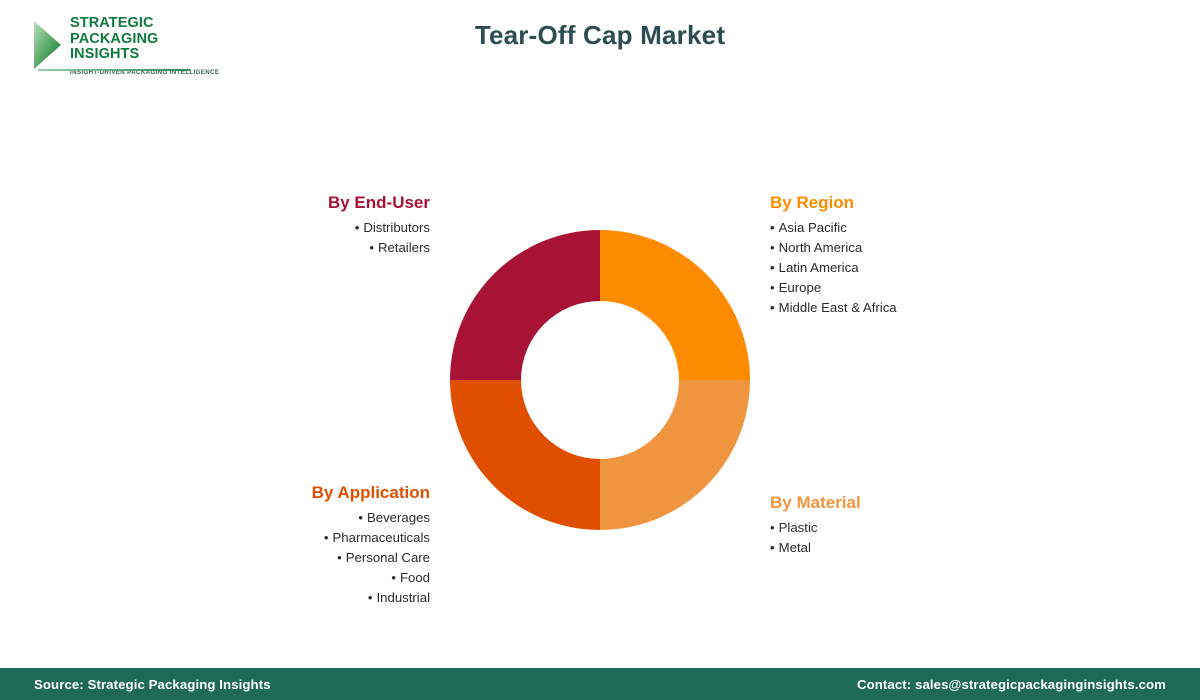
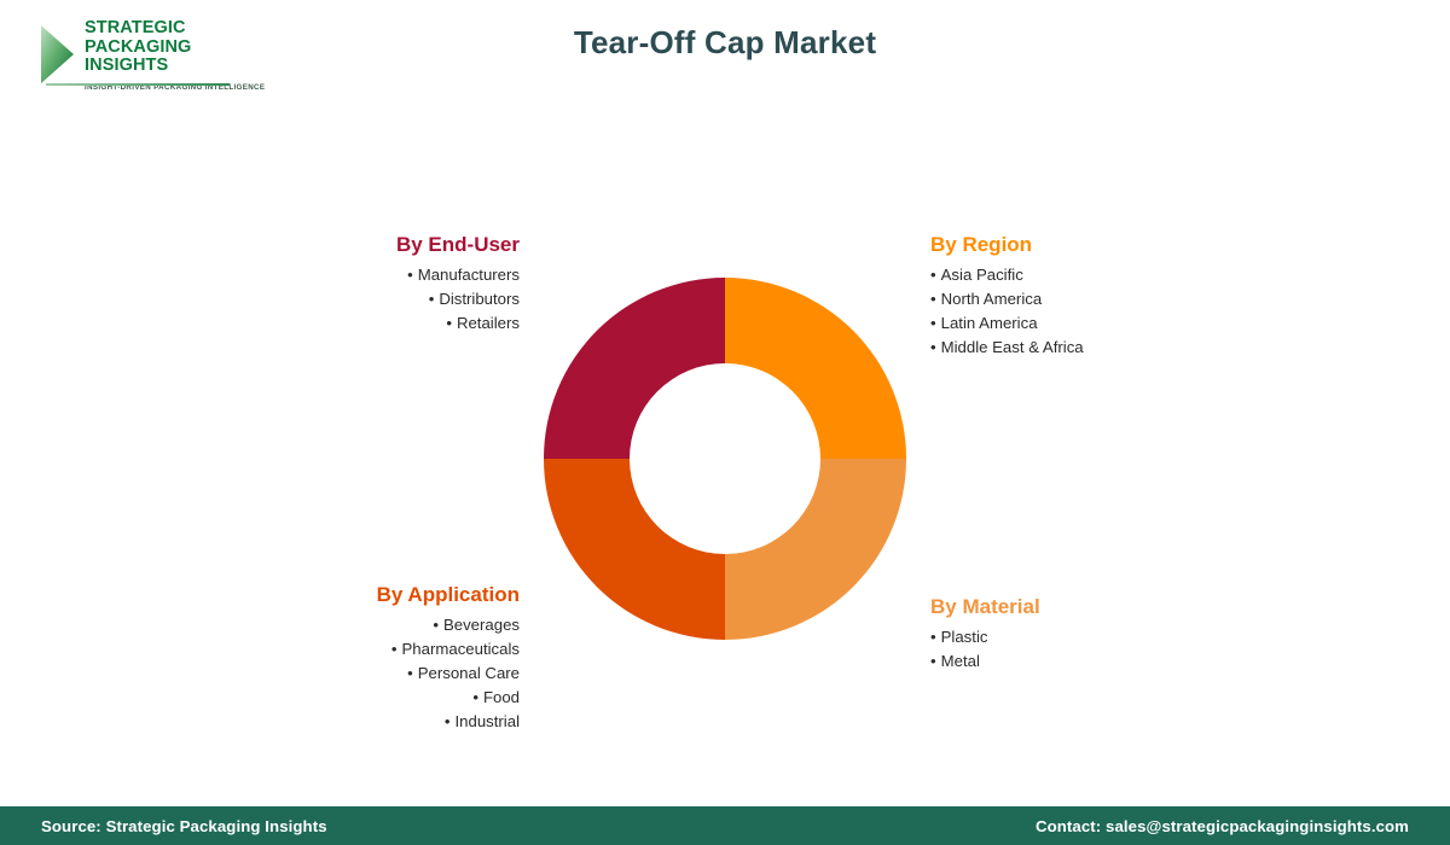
  STRATEGIC
  PACKAGING INSIGHTS
  Tear-Off Cap Market
  By End-User
+ • Manufacturers
  • Distributors
  • Retailers
  By Region
  • Asia Pacific
  • North America
  • Latin America
- • Europe
  • Middle East & Africa
  By Application
  • Beverages
  • Pharmaceuticals
  • Personal Care
  • Food
  • Industrial
  By Material
  • Plastic
  • Metal
  Source: Strategic Packaging Insights
  Contact: sales@strategicpackaginginsights.com
